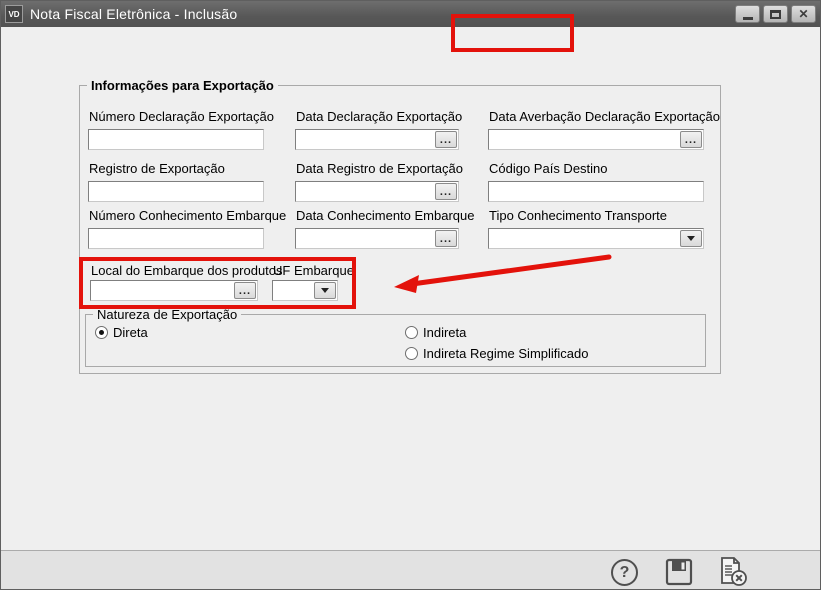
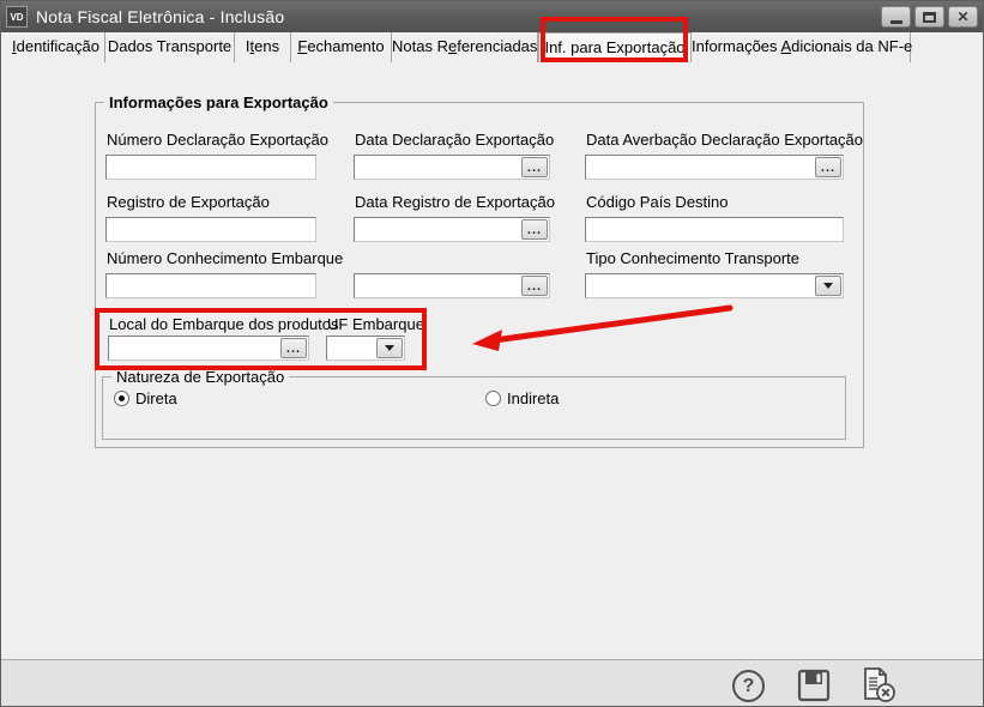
  VD
  Nota Fiscal Eletrônica - Inclusão
  ✕
+ Identificação
+ Dados Transporte
+ Itens
+ Fechamento
+ Notas Referenciadas
+ Inf. para Exportação
+ Informações Adicionais da NF-e
  Informações para Exportação
  Número Declaração Exportação
  Data Declaração Exportação
  ...
  Data Averbação Declaração Exportação
  ...
  Registro de Exportação
  Data Registro de Exportação
  ...
  Código País Destino
  Número Conhecimento Embarque
- Data Conhecimento Embarque
  ...
  Tipo Conhecimento Transporte
  Local do Embarque dos produtos
  ...
  UF Embarque
  Natureza de Exportação
  Direta
  Indireta
- Indireta Regime Simplificado
  ?
